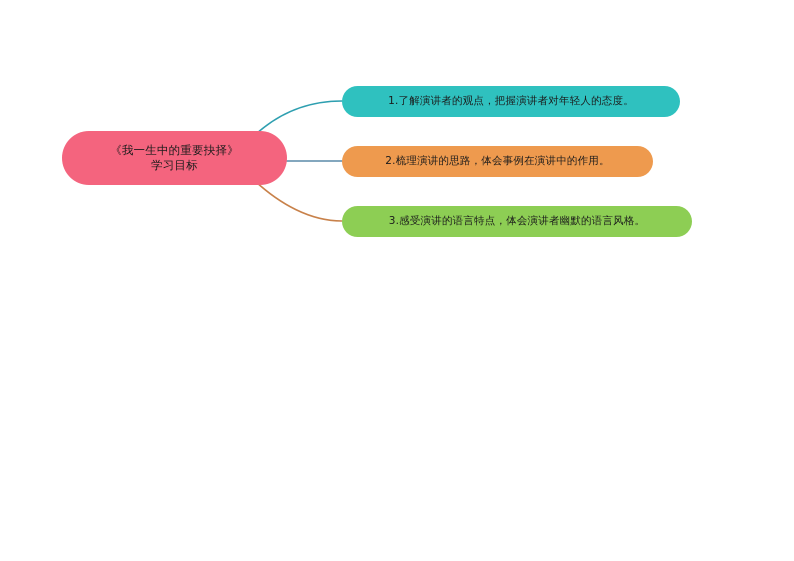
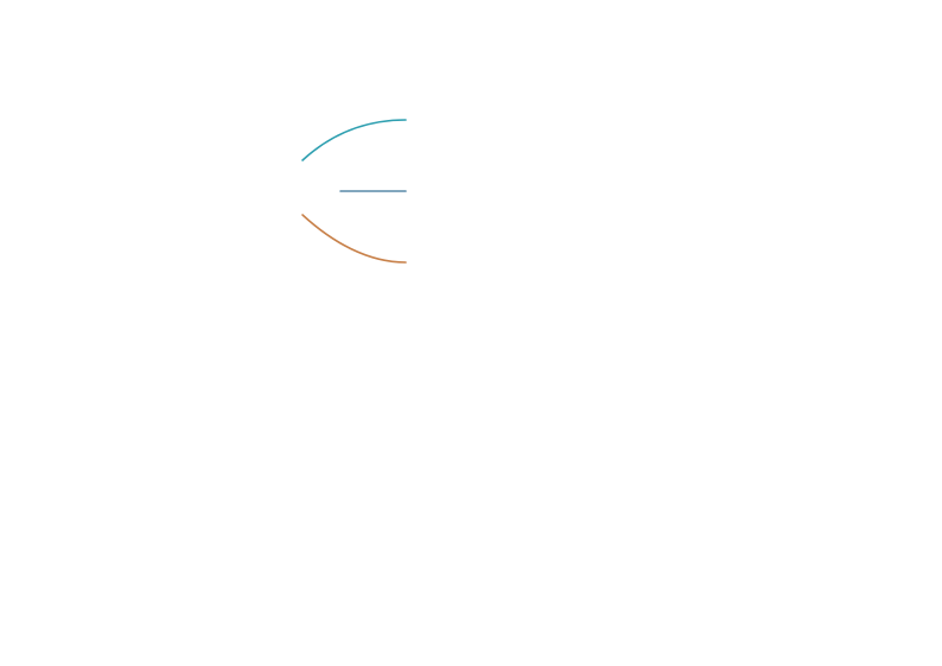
- 《我一生中的重要抉择》
- 学习目标
- 1.了解演讲者的观点，把握演讲者对年轻人的态度。
- 2.梳理演讲的思路，体会事例在演讲中的作用。
- 3.感受演讲的语言特点，体会演讲者幽默的语言风格。
